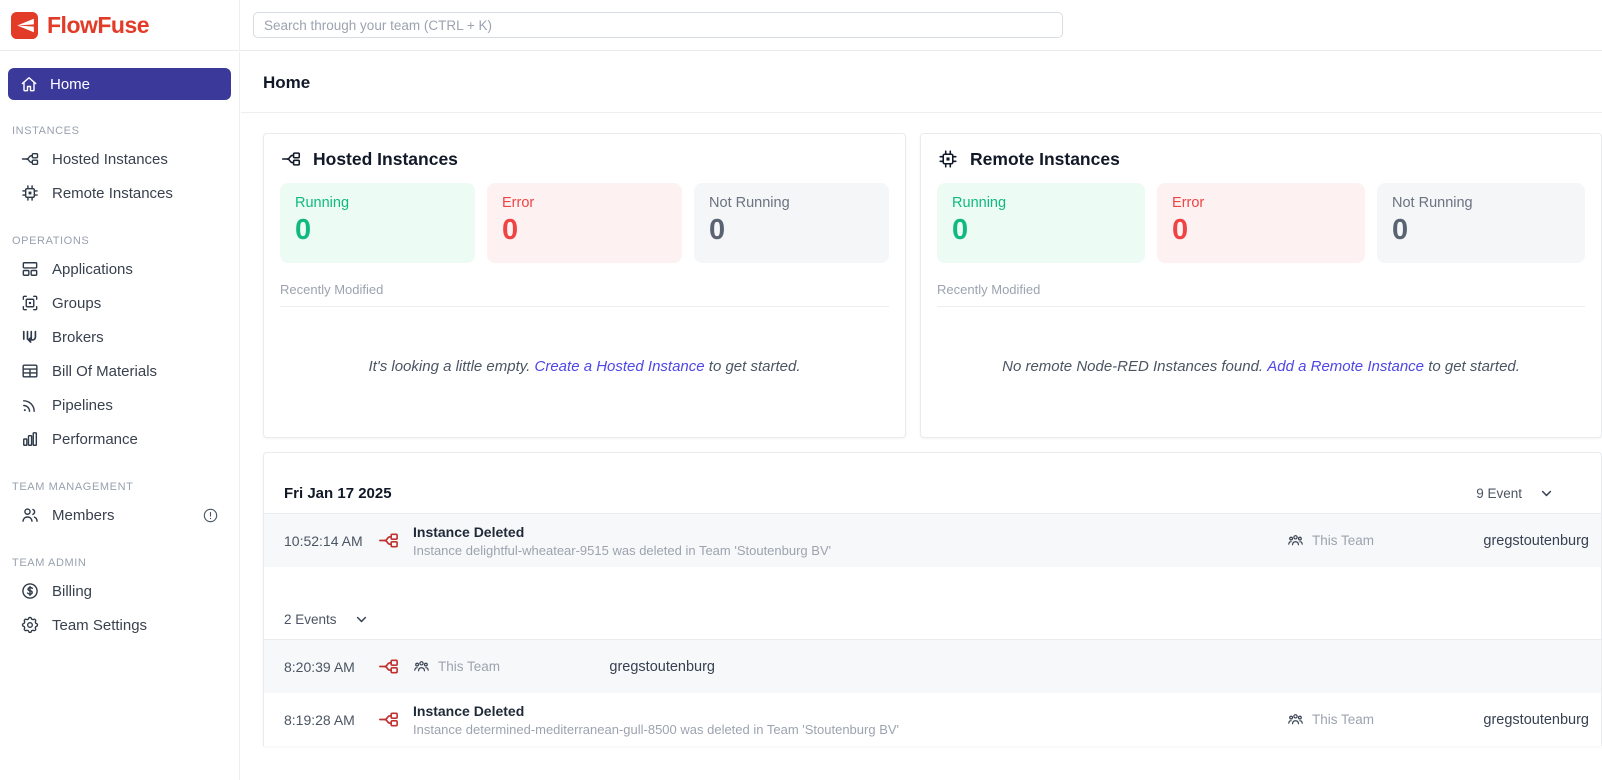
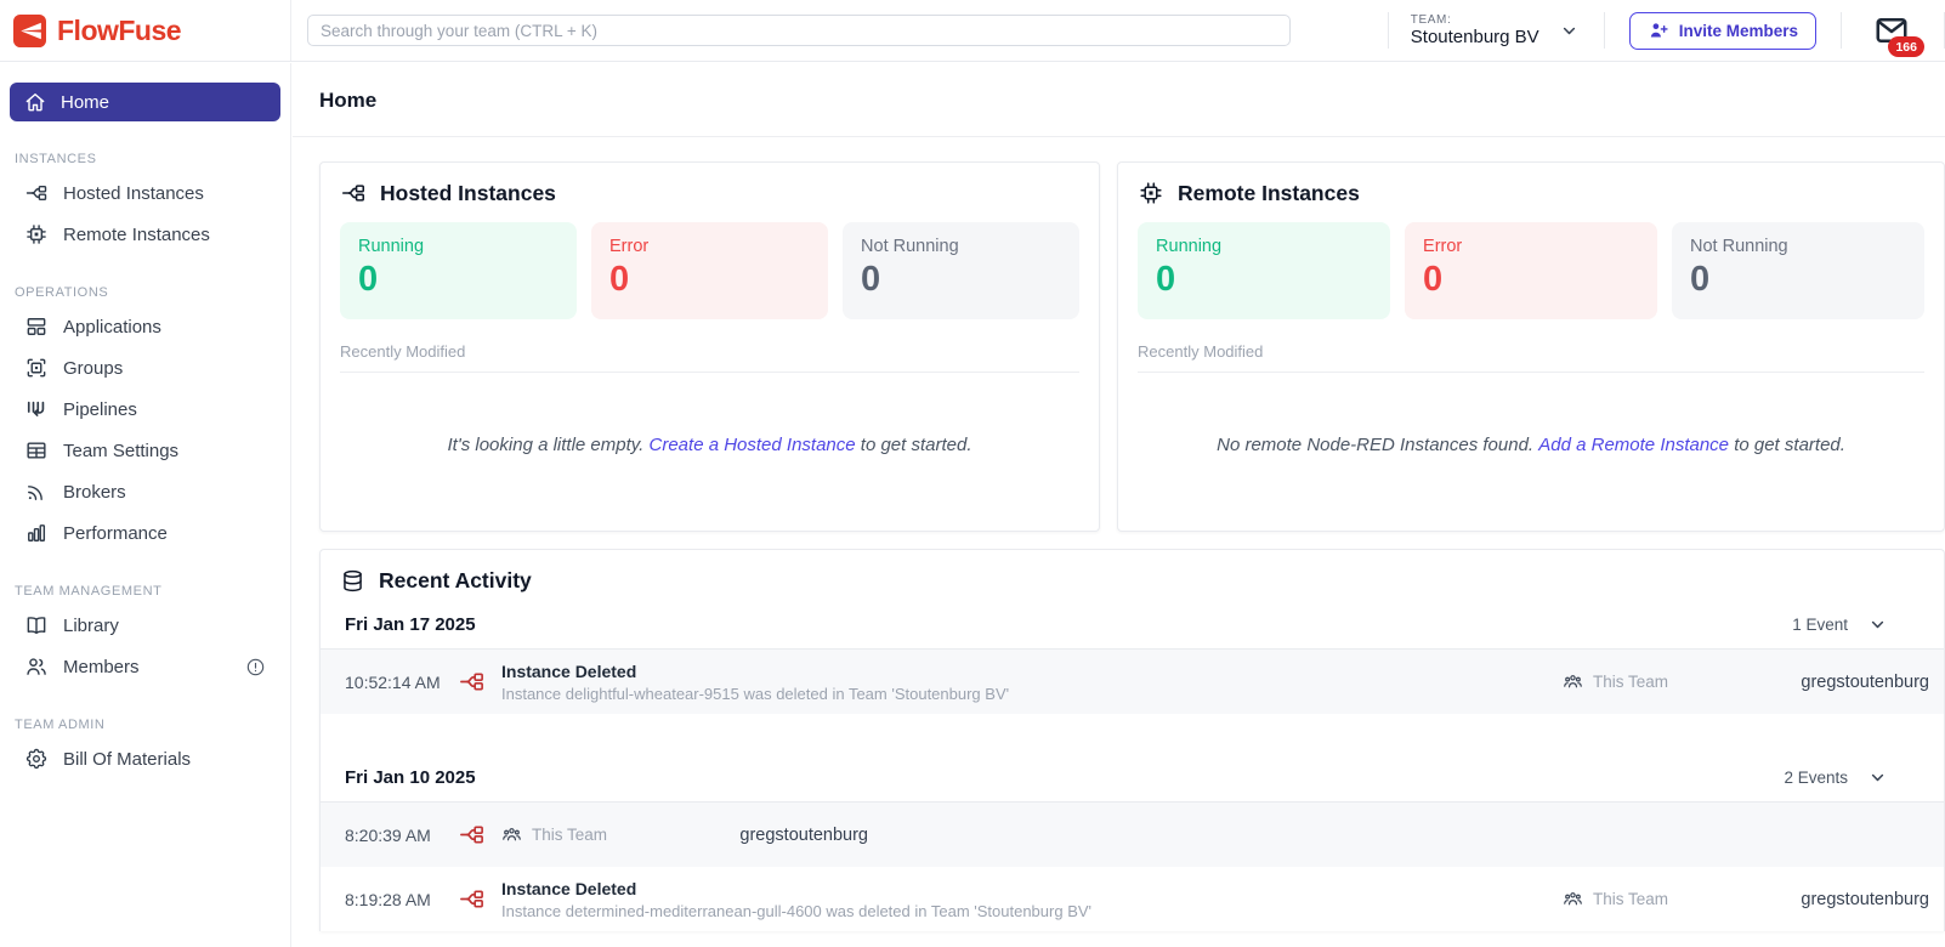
  FlowFuse
  Search through your team (CTRL + K)
+ TEAM:
+ Stoutenburg BV
+ Invite Members
+ 166
  Home
  INSTANCES
  Hosted Instances
  Remote Instances
  OPERATIONS
  Applications
  Groups
- Brokers
+ Pipelines
- Bill Of Materials
+ Team Settings
- Pipelines
+ Brokers
  Performance
  TEAM MANAGEMENT
+ Library
  Members
  TEAM ADMIN
- Billing
- Team Settings
+ Bill Of Materials
  Home
  Hosted Instances
  Running
  0
  Error
  0
  Not Running
  0
  Recently Modified
  It's looking a little empty.
  Create a Hosted Instance
  to get started.
  Remote Instances
  Running
  0
  Error
  0
  Not Running
  0
  Recently Modified
  No remote Node-RED Instances found.
  Add a Remote Instance
  to get started.
+ Recent Activity
  Fri Jan 17 2025
- 9 Event
+ 1 Event
  10:52:14 AM
  Instance Deleted
  Instance delightful-wheatear-9515 was deleted in Team 'Stoutenburg BV'
  This Team
  gregstoutenburg
+ Fri Jan 10 2025
  2 Events
  8:20:39 AM
  This Team
  gregstoutenburg
  8:19:28 AM
  Instance Deleted
- Instance determined-mediterranean-gull-8500 was deleted in Team 'Stoutenburg BV'
+ Instance determined-mediterranean-gull-4600 was deleted in Team 'Stoutenburg BV'
  This Team
  gregstoutenburg
